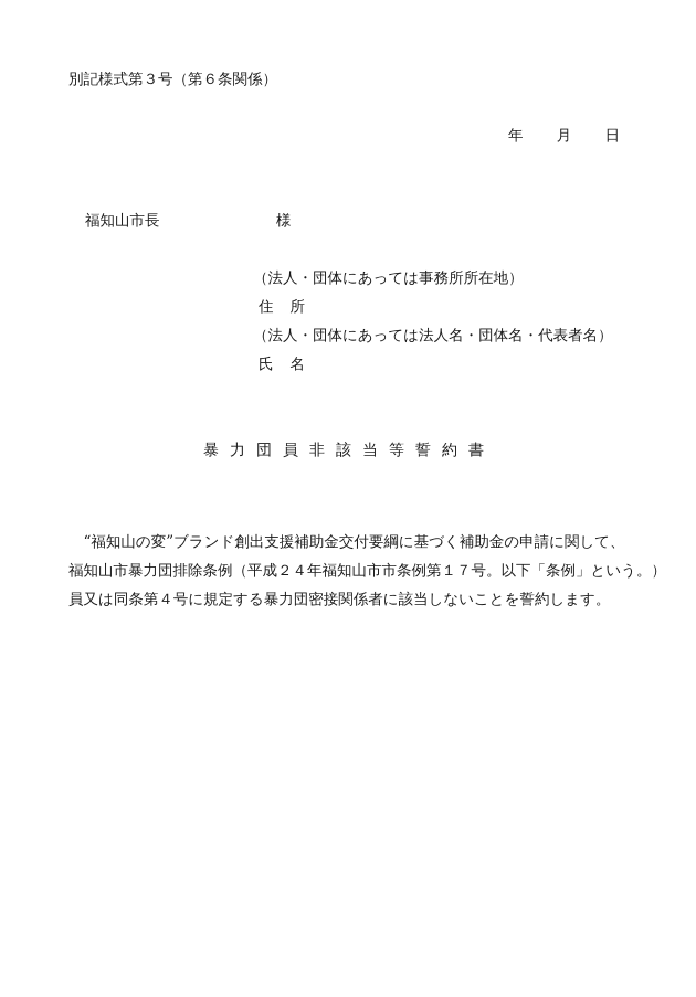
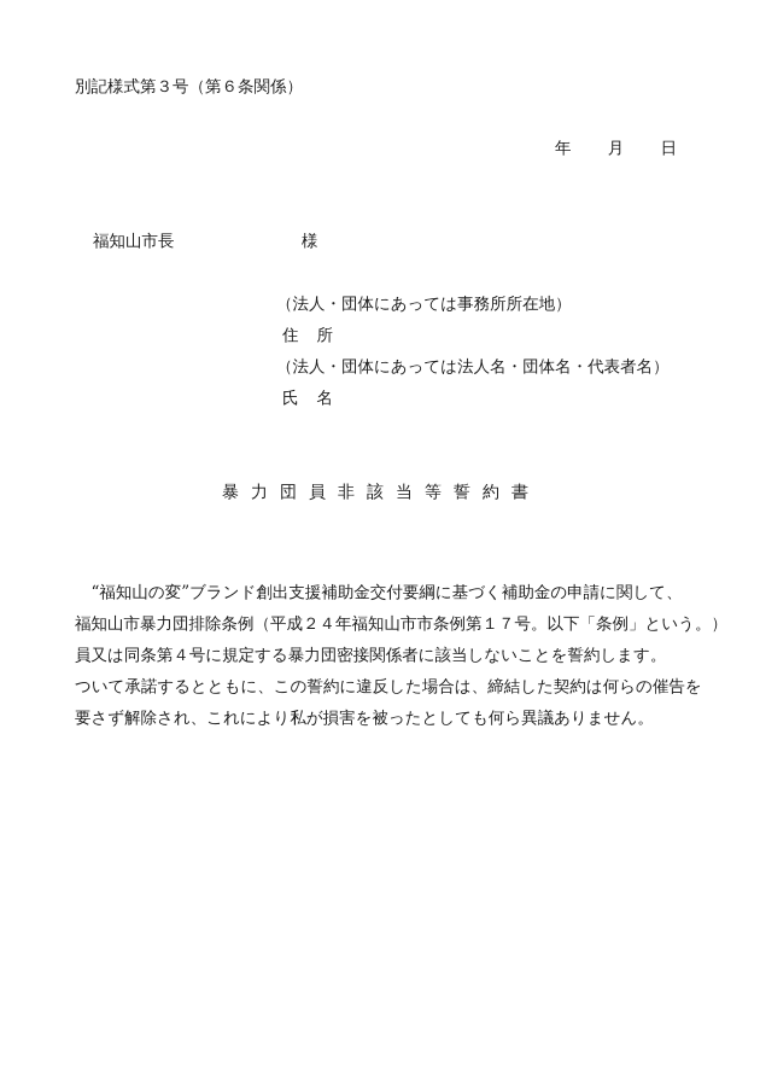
  別記様式第３号（第６条関係）
  年 月 日
  福知山市長
  様
  （法人・団体にあっては事務所所在地）
  住所
  （法人・団体にあっては法人名・団体名・代表者名）
  氏名
  暴力団員非該当等誓約書
  “福知山の変”ブランド創出支援補助金交付要綱に基づく補助金の申請に関して、
  福知山市暴力団排除条例（平成２４年福知山市市条例第１７号。以下「条例」という。）
  員又は同条第４号に規定する暴力団密接関係者に該当しないことを誓約します。
+ ついて承諾するとともに、この誓約に違反した場合は、締結した契約は何らの催告を
+ 要さず解除され、これにより私が損害を被ったとしても何ら異議ありません。
